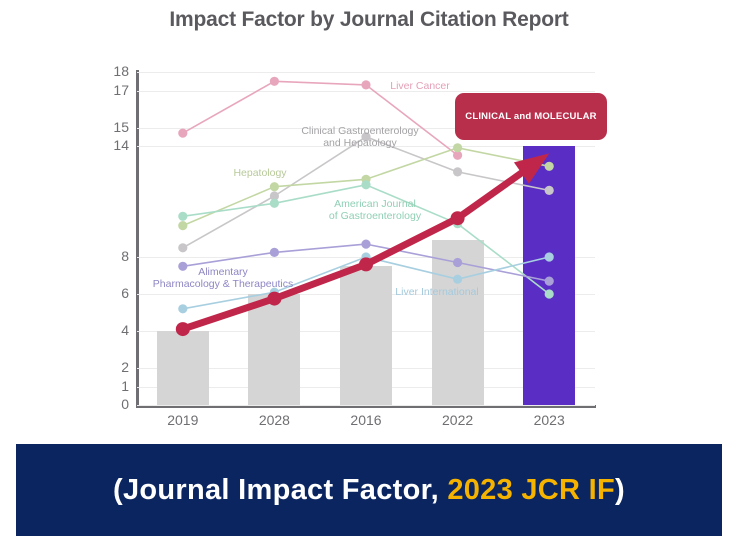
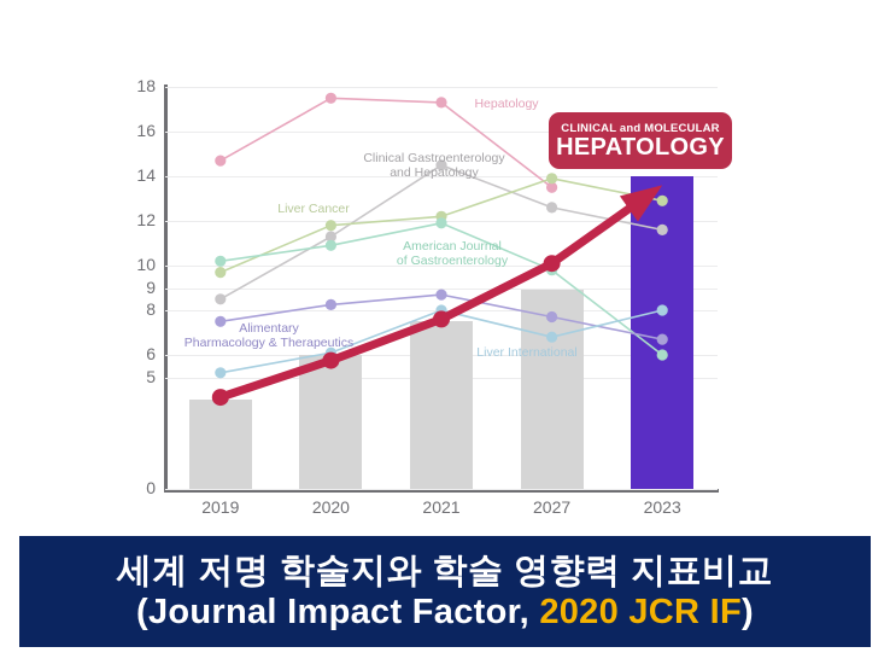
- Impact Factor by Journal Citation Report
  0
- 2
+ 5
- 4
+ 9
  6
  8
- 15
+ 10
- 1
+ 12
  14
- 17
+ 16
  18
  2019
- 2028
+ 2020
- 2016
+ 2021
- 2022
+ 2027
  2023
- Liver Cancer
+ Hepatology
  Clinical Gastroenterology
  and Hepatology
- Hepatology
+ Liver Cancer
  American Journal
  of Gastroenterology
  Alimentary
  Pharmacology & Therapeutics
  Liver International
  CLINICAL and MOLECULAR
+ HEPATOLOGY
+ 세계 저명 학술지와 학술 영향력 지표비교
- (Journal Impact Factor, 2023 JCR IF)
+ (Journal Impact Factor, 2020 JCR IF)
